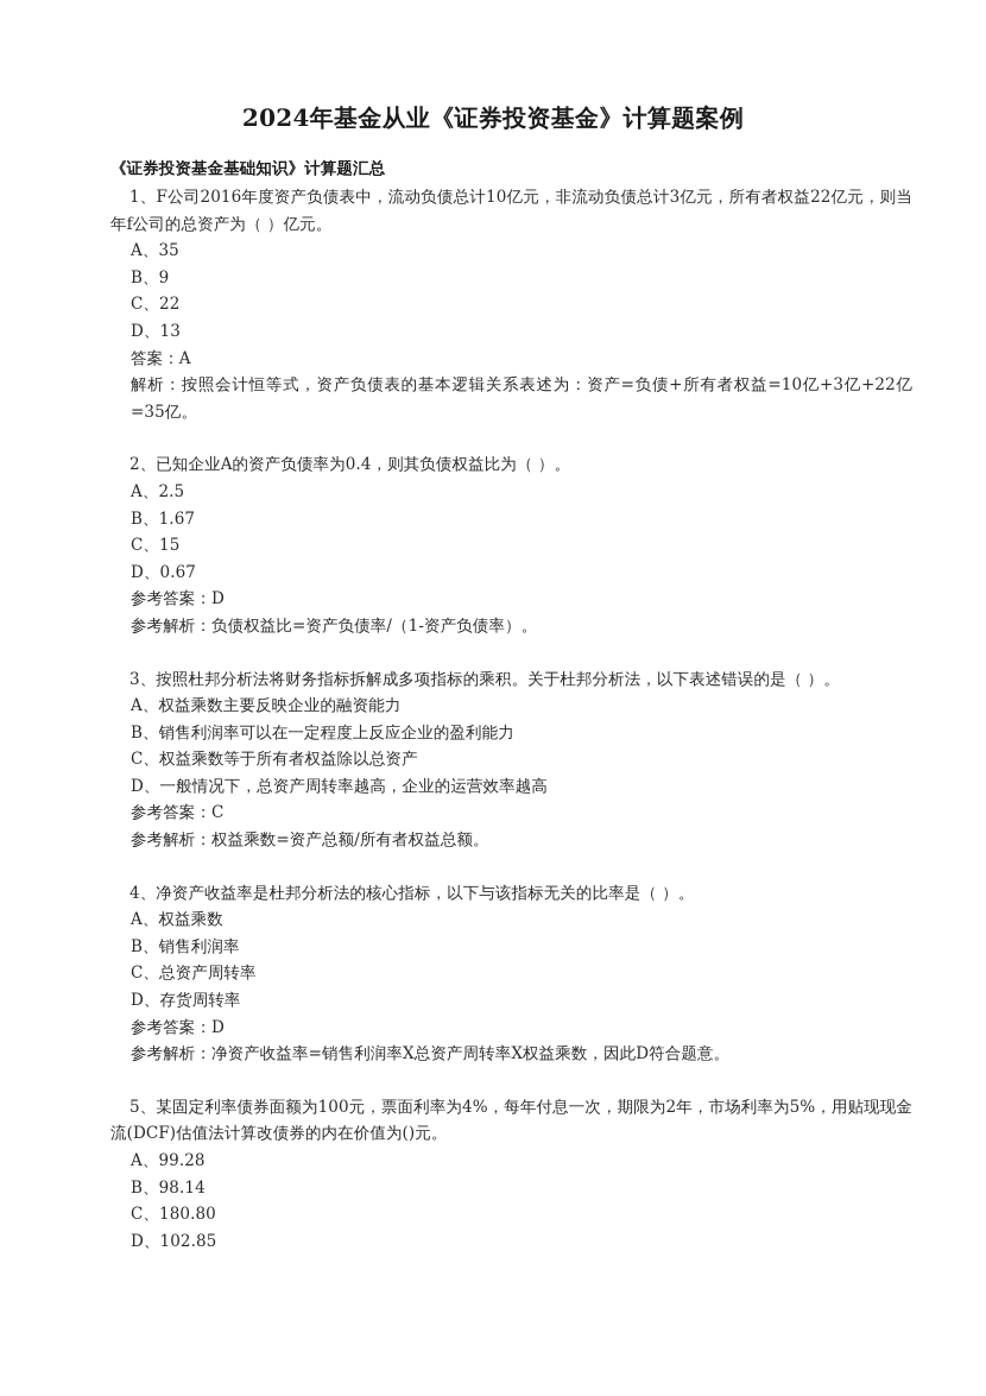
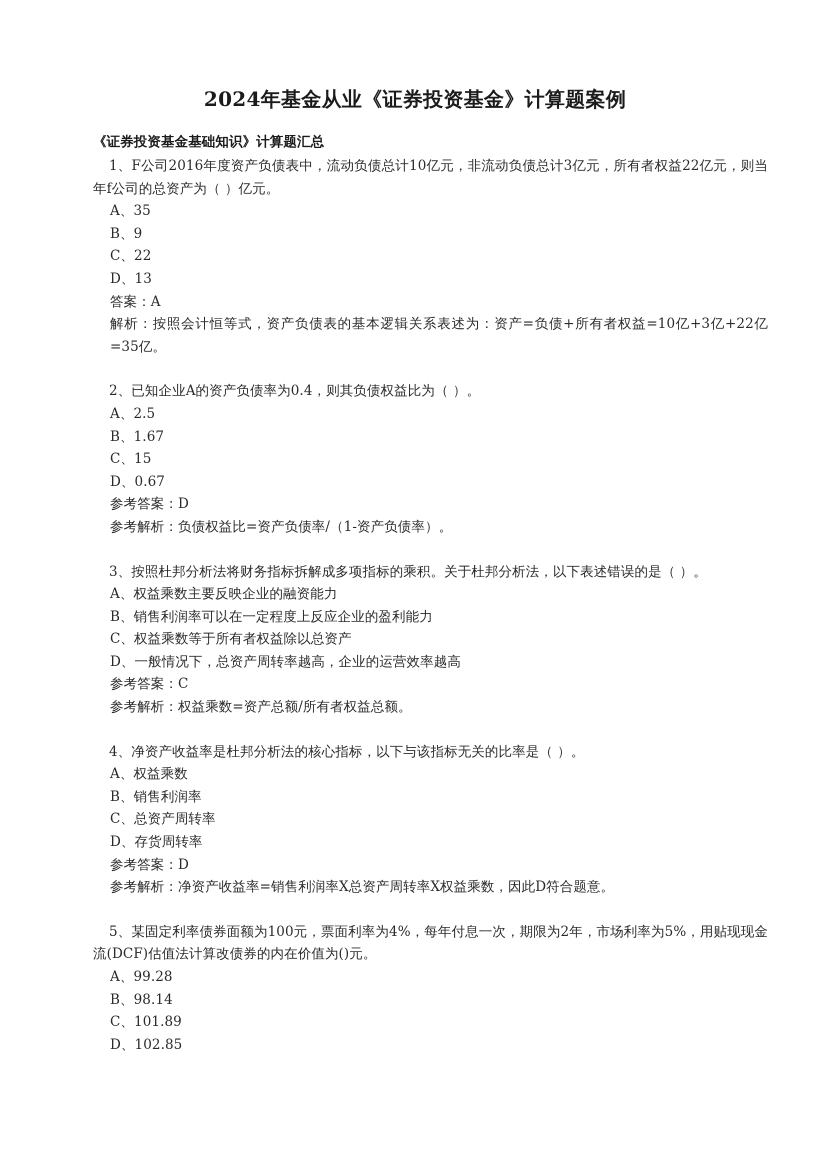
  2024年基金从业《证券投资基金》计算题案例
  《证券投资基金基础知识》计算题汇总
  1、F公司2016年度资产负债表中，流动负债总计10亿元，非流动负债总计3亿元，所有者权益22亿元，则当年f公司的总资产为（ ）亿元。
  A、35
  B、9
  C、22
  D、13
  答案：A
  解析：按照会计恒等式，资产负债表的基本逻辑关系表述为：资产=负债+所有者权益=10亿+3亿+22亿=35亿。
  2、已知企业A的资产负债率为0.4，则其负债权益比为（ ）。
  A、2.5
  B、1.67
  C、15
  D、0.67
  参考答案：D
  参考解析：负债权益比=资产负债率/（1-资产负债率）。
  3、按照杜邦分析法将财务指标拆解成多项指标的乘积。关于杜邦分析法，以下表述错误的是（ ）。
  A、权益乘数主要反映企业的融资能力
  B、销售利润率可以在一定程度上反应企业的盈利能力
  C、权益乘数等于所有者权益除以总资产
  D、一般情况下，总资产周转率越高，企业的运营效率越高
  参考答案：C
  参考解析：权益乘数=资产总额/所有者权益总额。
  4、净资产收益率是杜邦分析法的核心指标，以下与该指标无关的比率是（ ）。
  A、权益乘数
  B、销售利润率
  C、总资产周转率
  D、存货周转率
  参考答案：D
  参考解析：净资产收益率=销售利润率X总资产周转率X权益乘数，因此D符合题意。
  5、某固定利率债券面额为100元，票面利率为4%，每年付息一次，期限为2年，市场利率为5%，用贴现现金流(DCF)估值法计算改债券的内在价值为()元。
  A、99.28
  B、98.14
- C、180.80
+ C、101.89
  D、102.85
